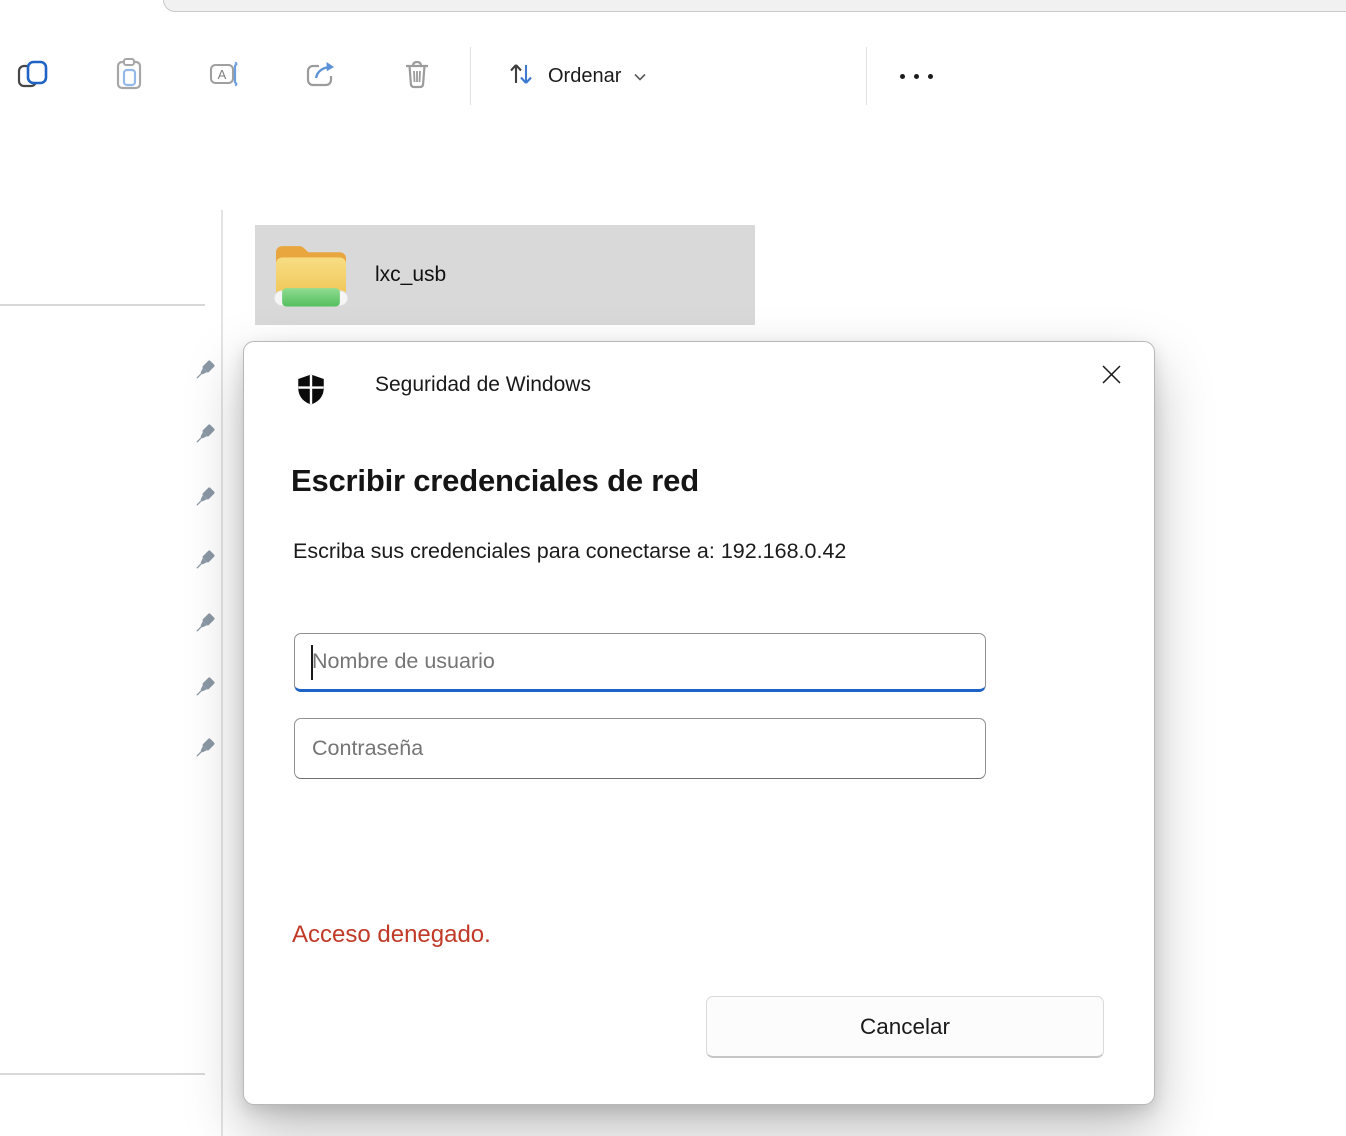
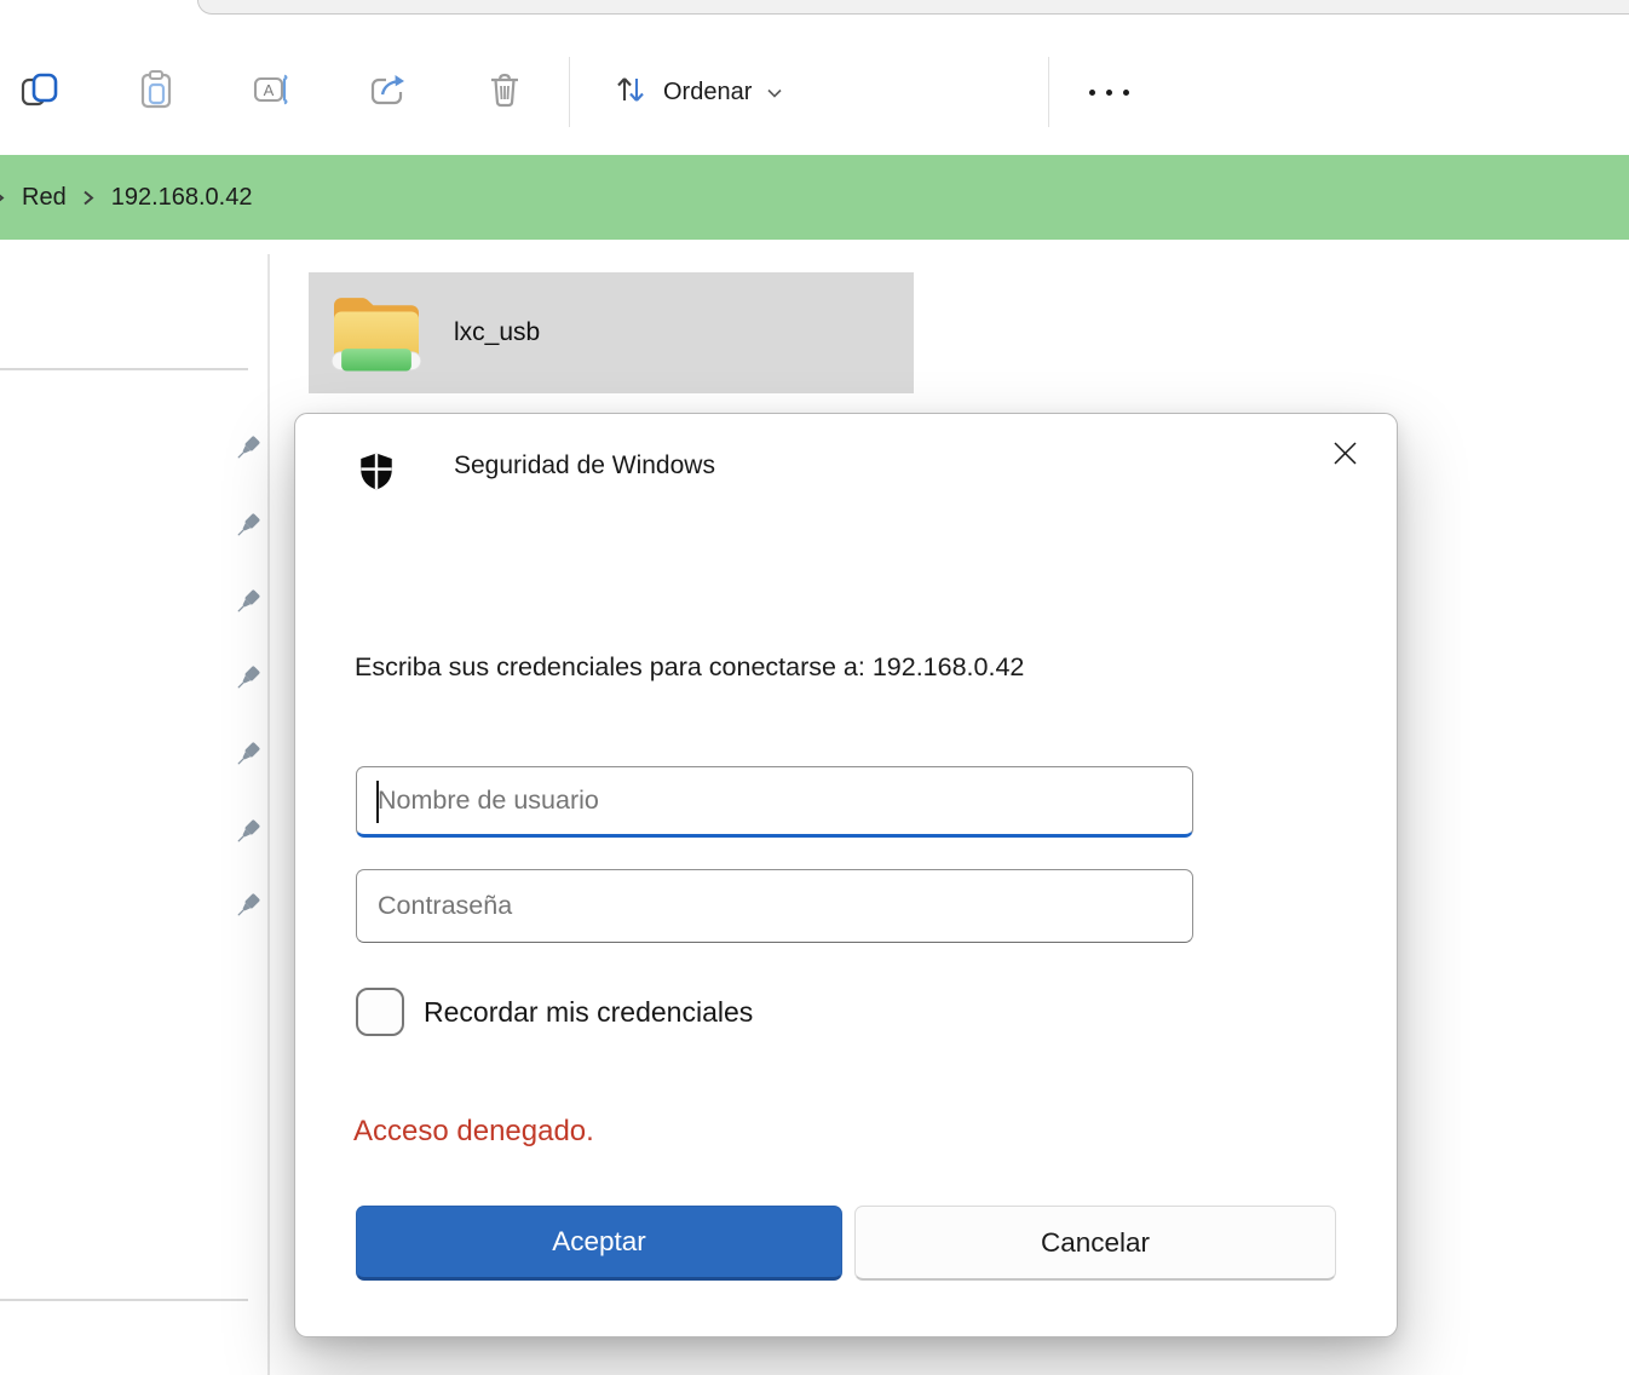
  A
  Ordenar
+ Red
+ 192.168.0.42
  lxc_usb
  Seguridad de Windows
- Escribir credenciales de red
  Escriba sus credenciales para conectarse a: 192.168.0.42
  Nombre de usuario
  Contraseña
+ Recordar mis credenciales
  Acceso denegado.
+ Aceptar
  Cancelar
